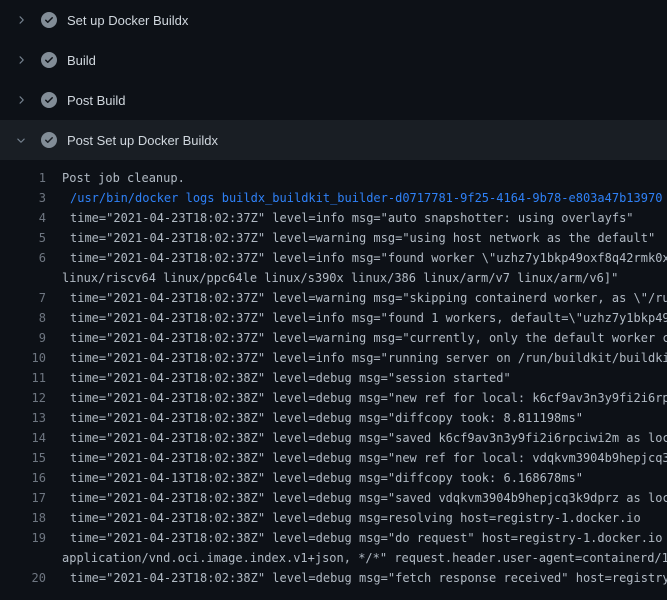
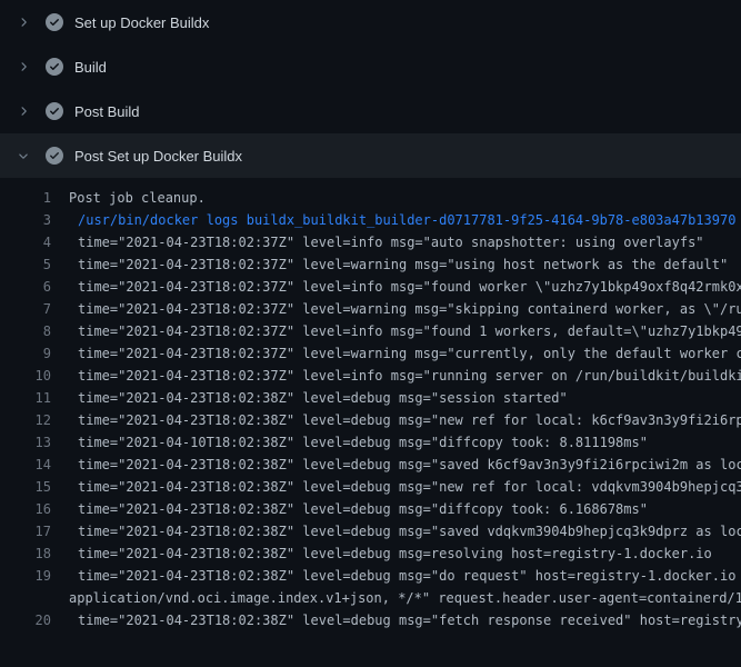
  Set up Docker Buildx
  Build
  Post Build
  Post Set up Docker Buildx
  1
  Post job cleanup.
  3
  /usr/bin/docker logs buildx_buildkit_builder-d0717781-9f25-4164-9b78-e803a47b13970
  4
  time="2021-04-23T18:02:37Z" level=info msg="auto snapshotter: using overlayfs"
  5
  time="2021-04-23T18:02:37Z" level=warning msg="using host network as the default"
  6
  time="2021-04-23T18:02:37Z" level=info msg="found worker \"uzhz7y1bkp49oxf8q42rmk0x
- linux/riscv64 linux/ppc64le linux/s390x linux/386 linux/arm/v7 linux/arm/v6]"
  7
  time="2021-04-23T18:02:37Z" level=warning msg="skipping containerd worker, as \"/ru
  8
  time="2021-04-23T18:02:37Z" level=info msg="found 1 workers, default=\"uzhz7y1bkp49
  9
  time="2021-04-23T18:02:37Z" level=warning msg="currently, only the default worker c
  10
  time="2021-04-23T18:02:37Z" level=info msg="running server on /run/buildkit/buildki
  11
  time="2021-04-23T18:02:38Z" level=debug msg="session started"
  12
  time="2021-04-23T18:02:38Z" level=debug msg="new ref for local: k6cf9av3n3y9fi2i6rp
  13
- time="2021-04-23T18:02:38Z" level=debug msg="diffcopy took: 8.811198ms"
+ time="2021-04-10T18:02:38Z" level=debug msg="diffcopy took: 8.811198ms"
  14
  time="2021-04-23T18:02:38Z" level=debug msg="saved k6cf9av3n3y9fi2i6rpciwi2m as loc
  15
  time="2021-04-23T18:02:38Z" level=debug msg="new ref for local: vdqkvm3904b9hepjcq3
  16
- time="2021-04-13T18:02:38Z" level=debug msg="diffcopy took: 6.168678ms"
+ time="2021-04-23T18:02:38Z" level=debug msg="diffcopy took: 6.168678ms"
  17
  time="2021-04-23T18:02:38Z" level=debug msg="saved vdqkvm3904b9hepjcq3k9dprz as loc
  18
  time="2021-04-23T18:02:38Z" level=debug msg=resolving host=registry-1.docker.io
  19
  time="2021-04-23T18:02:38Z" level=debug msg="do request" host=registry-1.docker.io
  application/vnd.oci.image.index.v1+json, */*" request.header.user-agent=containerd/1
  20
  time="2021-04-23T18:02:38Z" level=debug msg="fetch response received" host=registry
